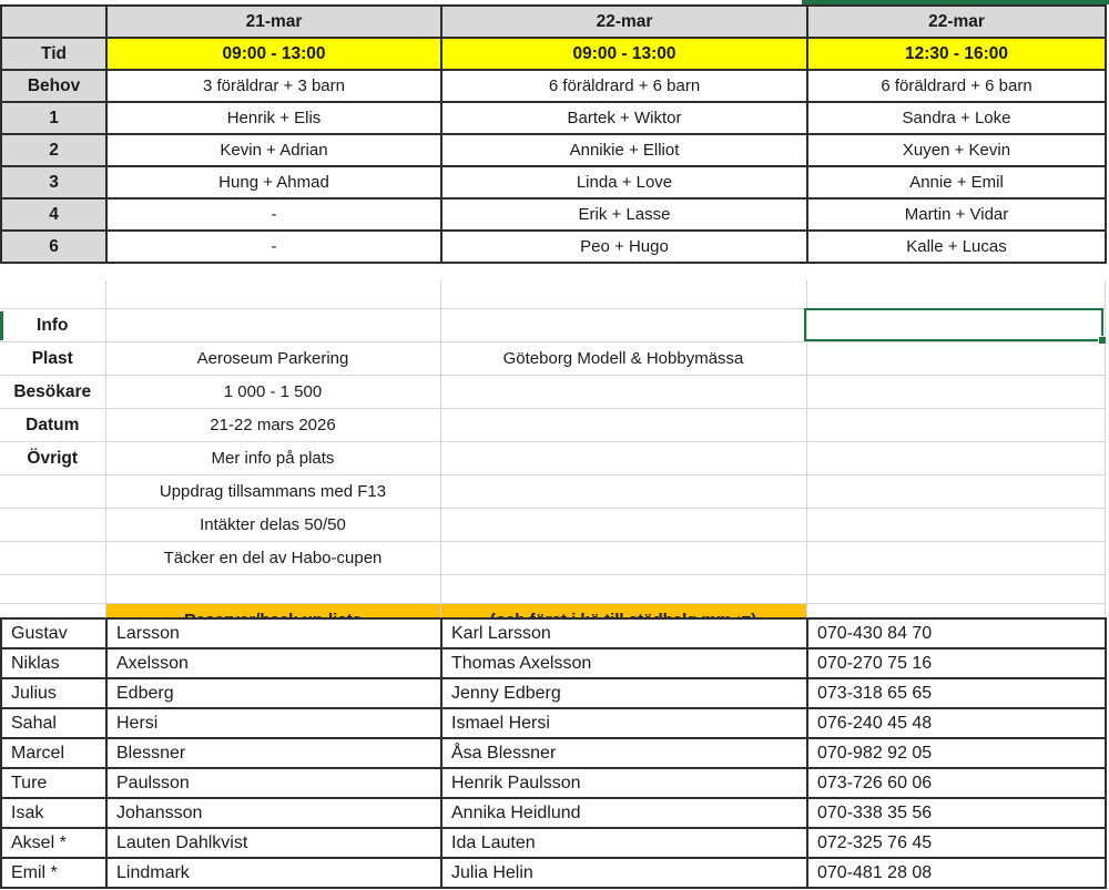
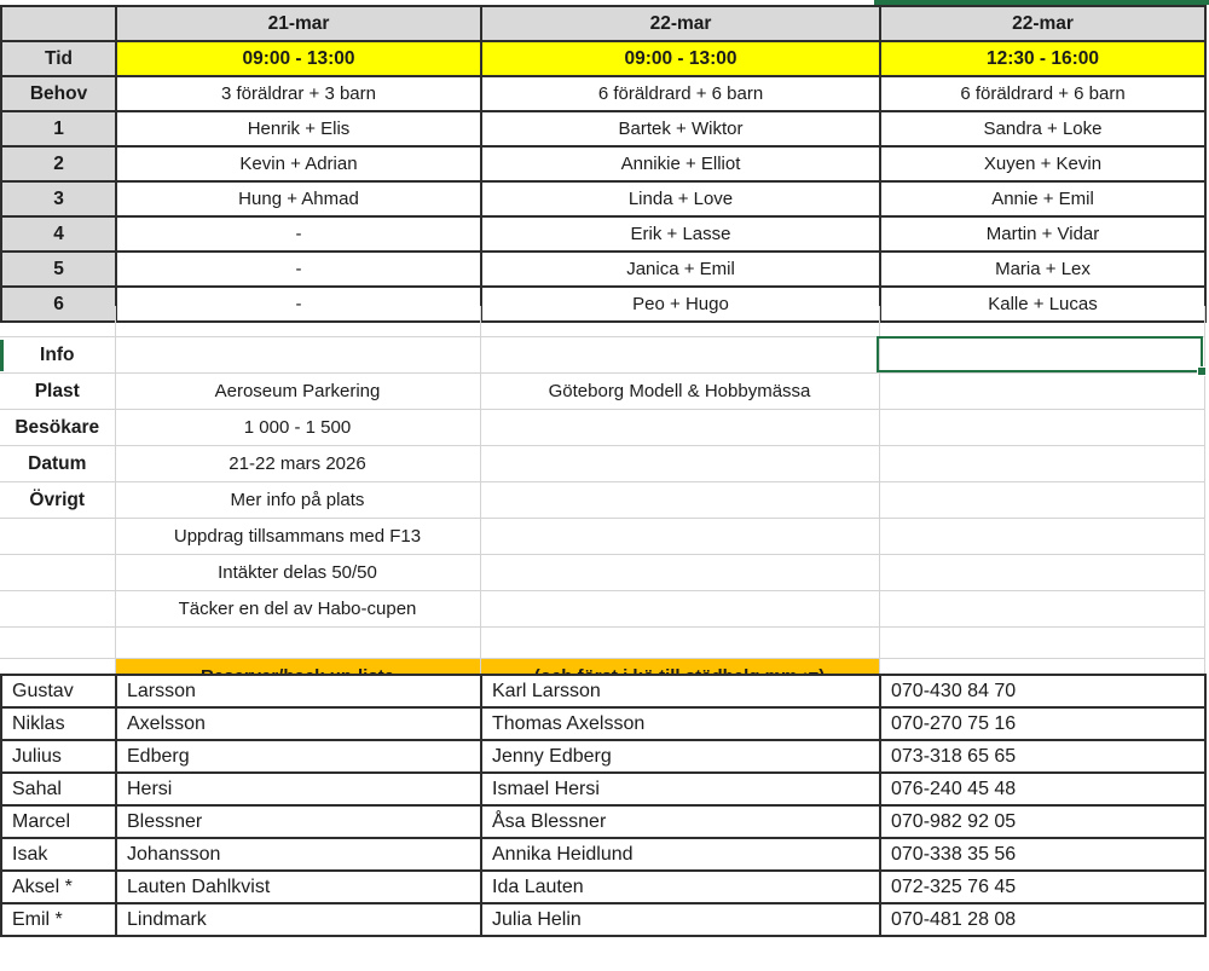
  	21-mar	22-mar	22-mar
  Tid	09:00 - 13:00	09:00 - 13:00	12:30 - 16:00
  Behov	3 föräldrar + 3 barn	6 föräldrard + 6 barn	6 föräldrard + 6 barn
  1	Henrik + Elis	Bartek + Wiktor	Sandra + Loke
  2	Kevin + Adrian	Annikie + Elliot	Xuyen + Kevin
  3	Hung + Ahmad	Linda + Love	Annie + Emil
  4	-	Erik + Lasse	Martin + Vidar
+ 5	-	Janica + Emil	Maria + Lex
  6	-	Peo + Hugo	Kalle + Lucas
  Info
  Plast	Aeroseum Parkering	Göteborg Modell & Hobbymässa
  Besökare	1 000 - 1 500
  Datum	21-22 mars 2026
  Övrigt	Mer info på plats
  	Uppdrag tillsammans med F13
  	Intäkter delas 50/50
  	Täcker en del av Habo-cupen
  Gustav	Larsson	Karl Larsson	070-430 84 70
  Niklas	Axelsson	Thomas Axelsson	070-270 75 16
  Julius	Edberg	Jenny Edberg	073-318 65 65
  Sahal	Hersi	Ismael Hersi	076-240 45 48
  Marcel	Blessner	Åsa Blessner	070-982 92 05
- Ture	Paulsson	Henrik Paulsson	073-726 60 06
  Isak	Johansson	Annika Heidlund	070-338 35 56
  Aksel *	Lauten Dahlkvist	Ida Lauten	072-325 76 45
  Emil *	Lindmark	Julia Helin	070-481 28 08
